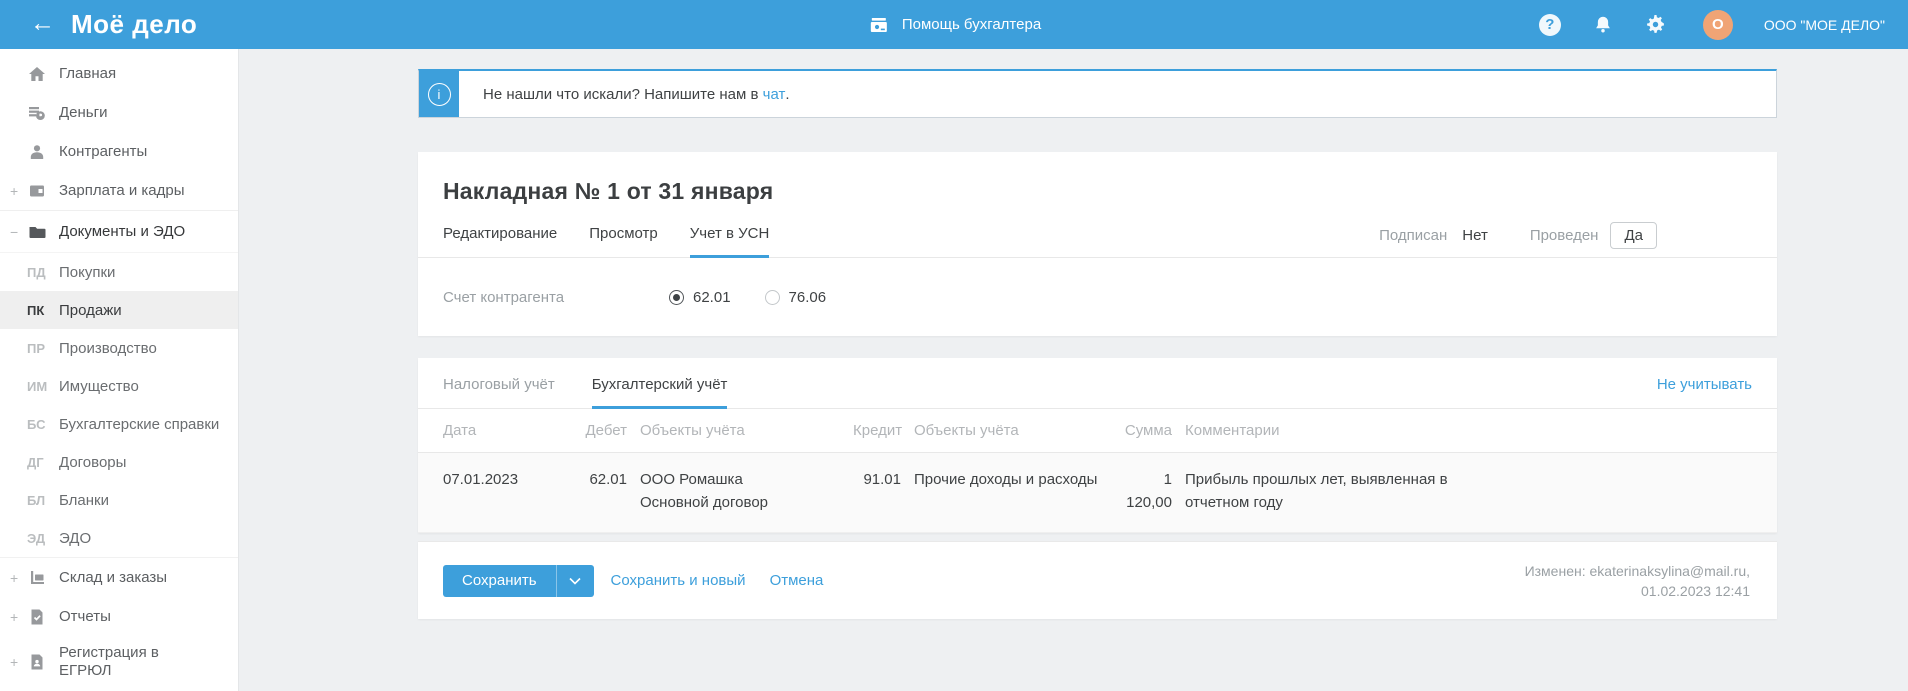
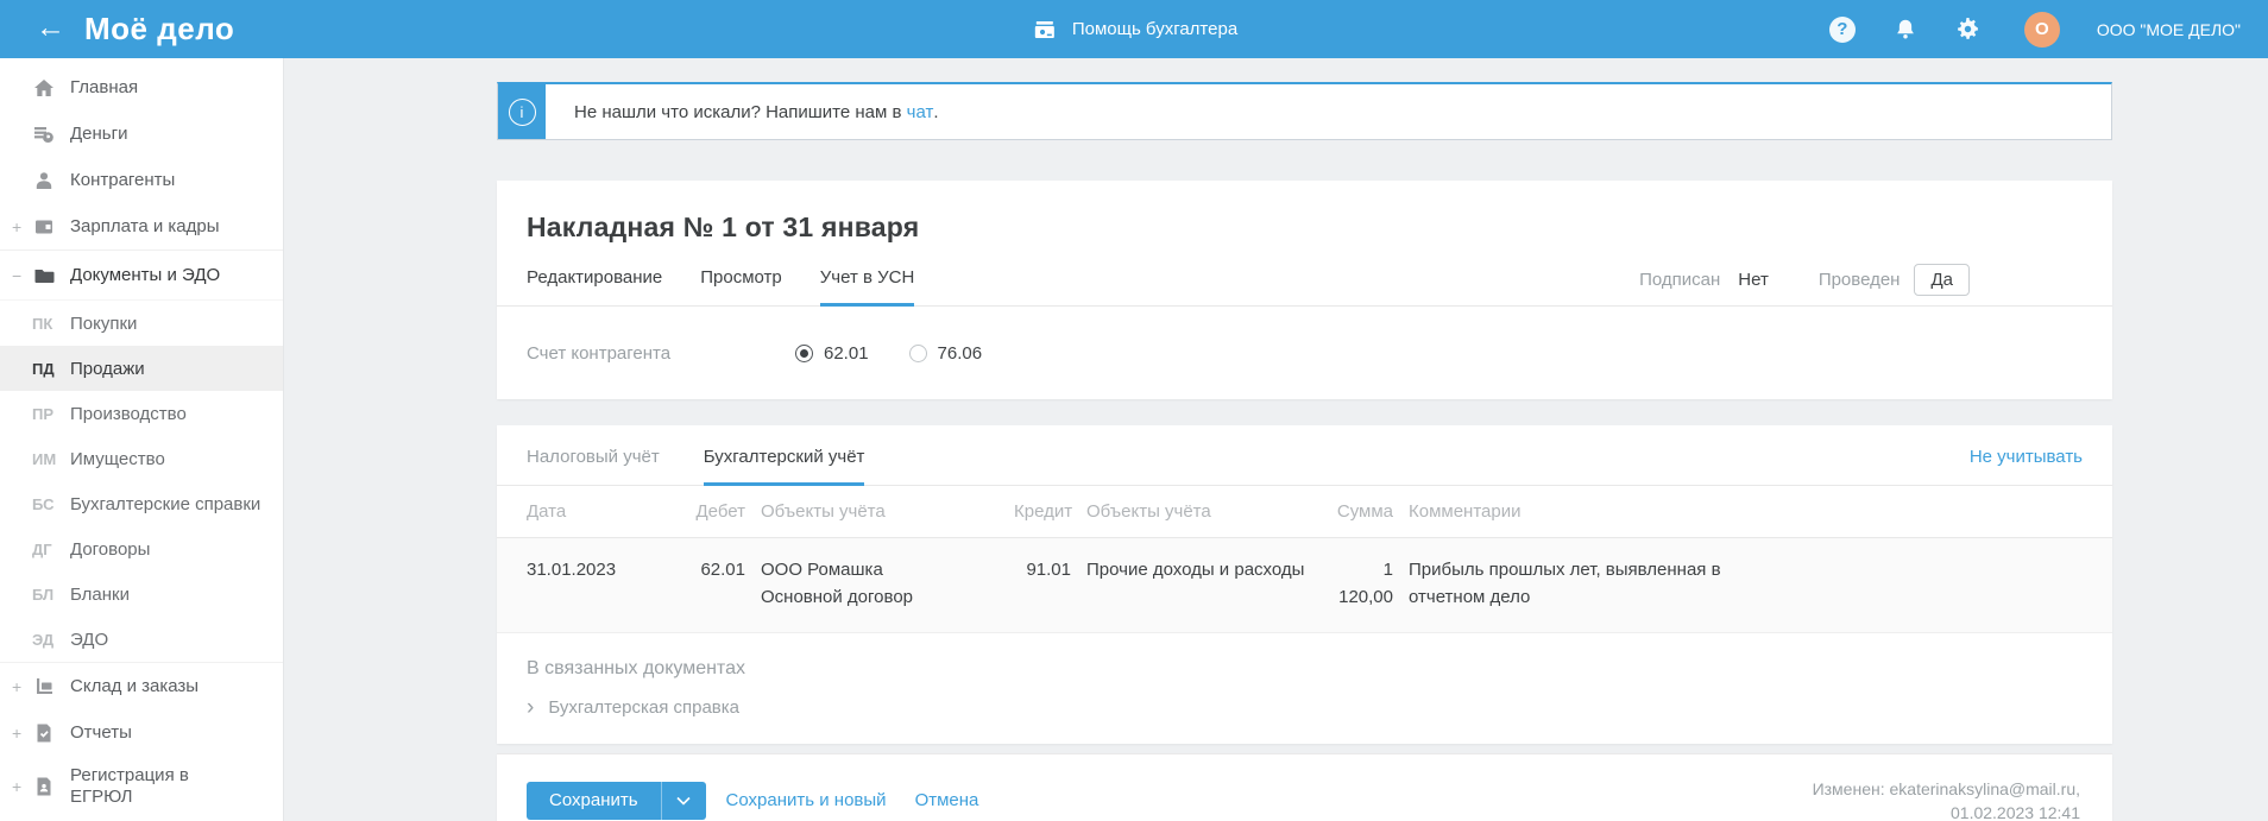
  ←
  Моё дело
  Помощь бухгалтера
  ?
  O
  ООО "МОЕ ДЕЛО"
  Главная
  Деньги
  Контрагенты
  +
  Зарплата и кадры
  −
  Документы и ЭДО
- ПД
+ ПК
  Покупки
- ПК
+ ПД
  Продажи
  ПР
  Производство
  ИМ
  Имущество
  БС
  Бухгалтерские справки
  ДГ
  Договоры
  БЛ
  Бланки
  ЭД
  ЭДО
  +
  Склад и заказы
  +
  Отчеты
  +
  Регистрация в ЕГРЮЛ
  i
  Не нашли что искали? Напишите нам в
  чат
  .
  Накладная № 1 от 31 января
  Редактирование
  Просмотр
  Учет в УСН
  Подписан
  Нет
  Проведен
  Да
  Счет контрагента
  62.01
  76.06
  Налоговый учёт
  Бухгалтерский учёт
  Не учитывать
  Дата
  Дебет
  Объекты учёта
  Кредит
  Объекты учёта
  Сумма
  Комментарии
- 07.01.2023
+ 31.01.2023
  62.01
  ООО Ромашка
  Основной договор
  91.01
  Прочие доходы и расходы
  1 120,00
- Прибыль прошлых лет, выявленная в отчетном году
+ Прибыль прошлых лет, выявленная в отчетном дело
+ В связанных документах
+ ›
+ Бухгалтерская справка
  Сохранить
  Сохранить и новый
  Отмена
  Изменен: ekaterinaksylina@mail.ru,
  01.02.2023 12:41
